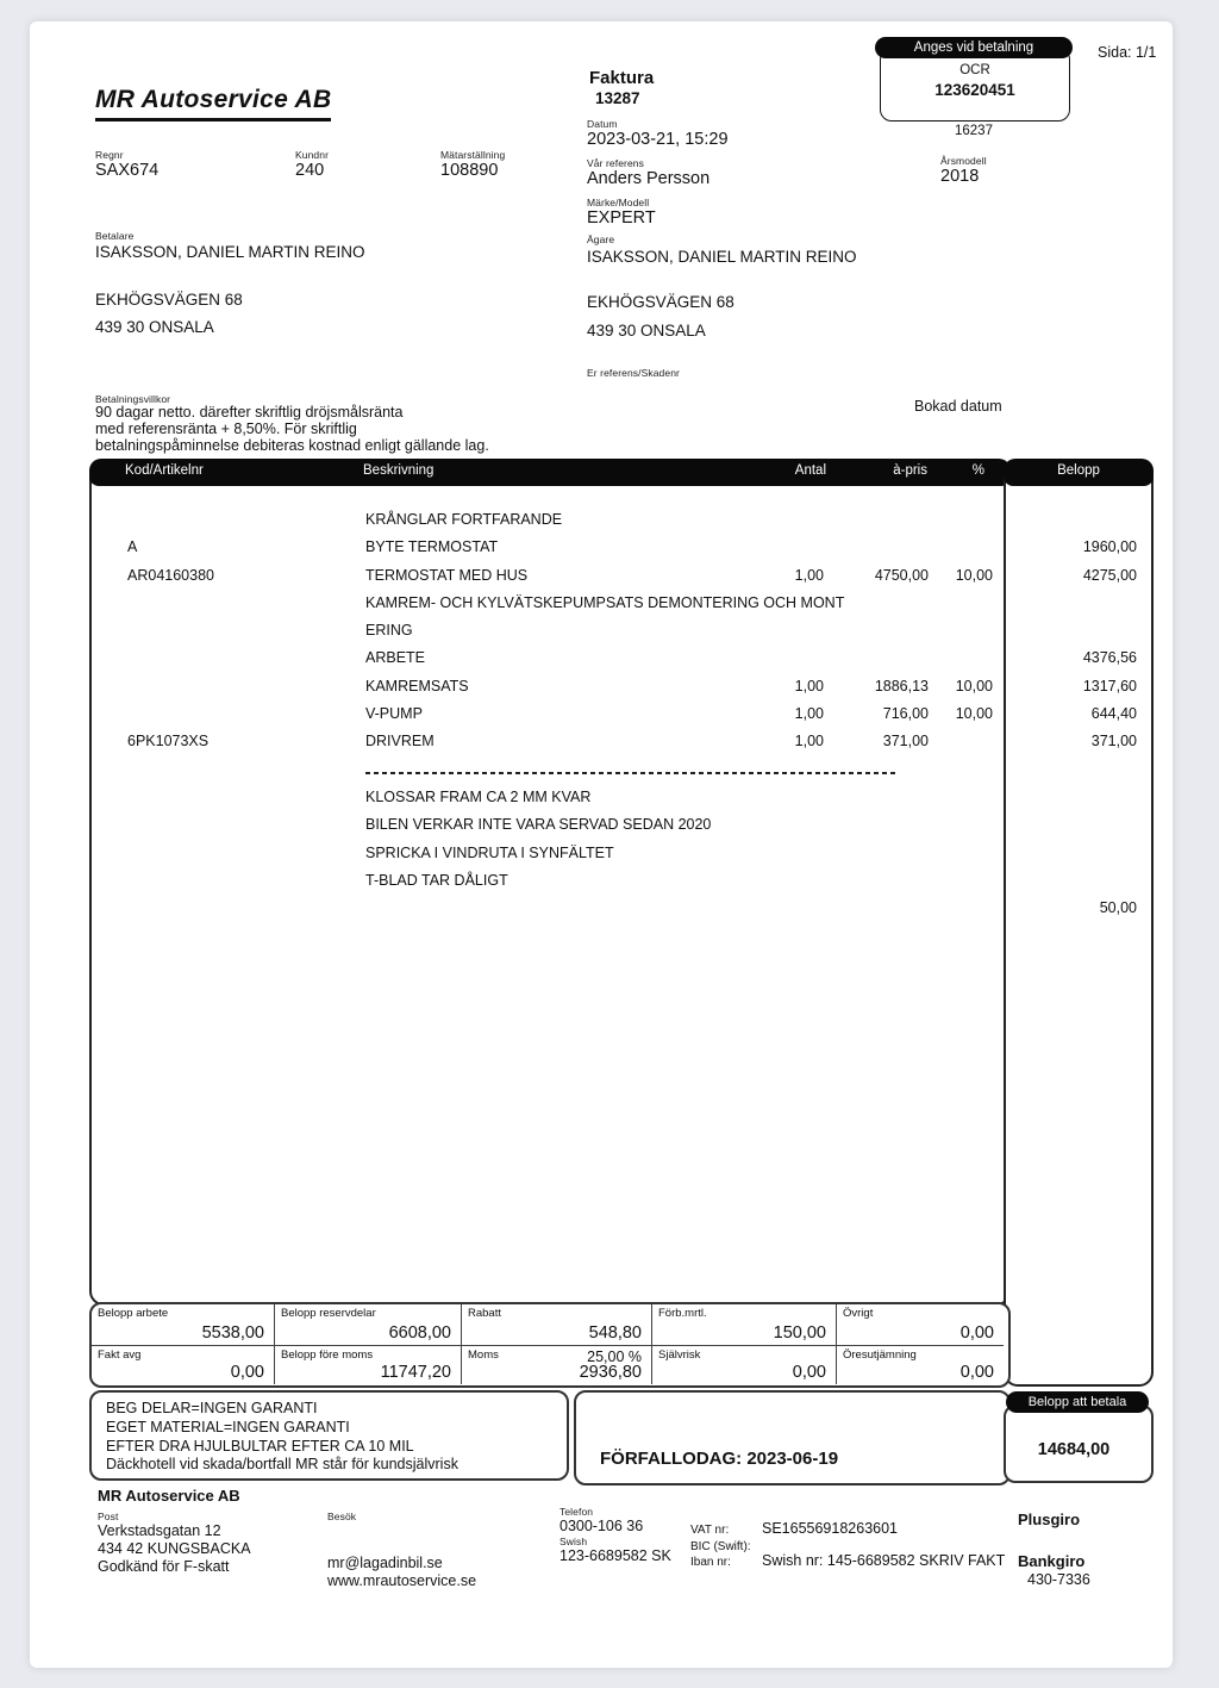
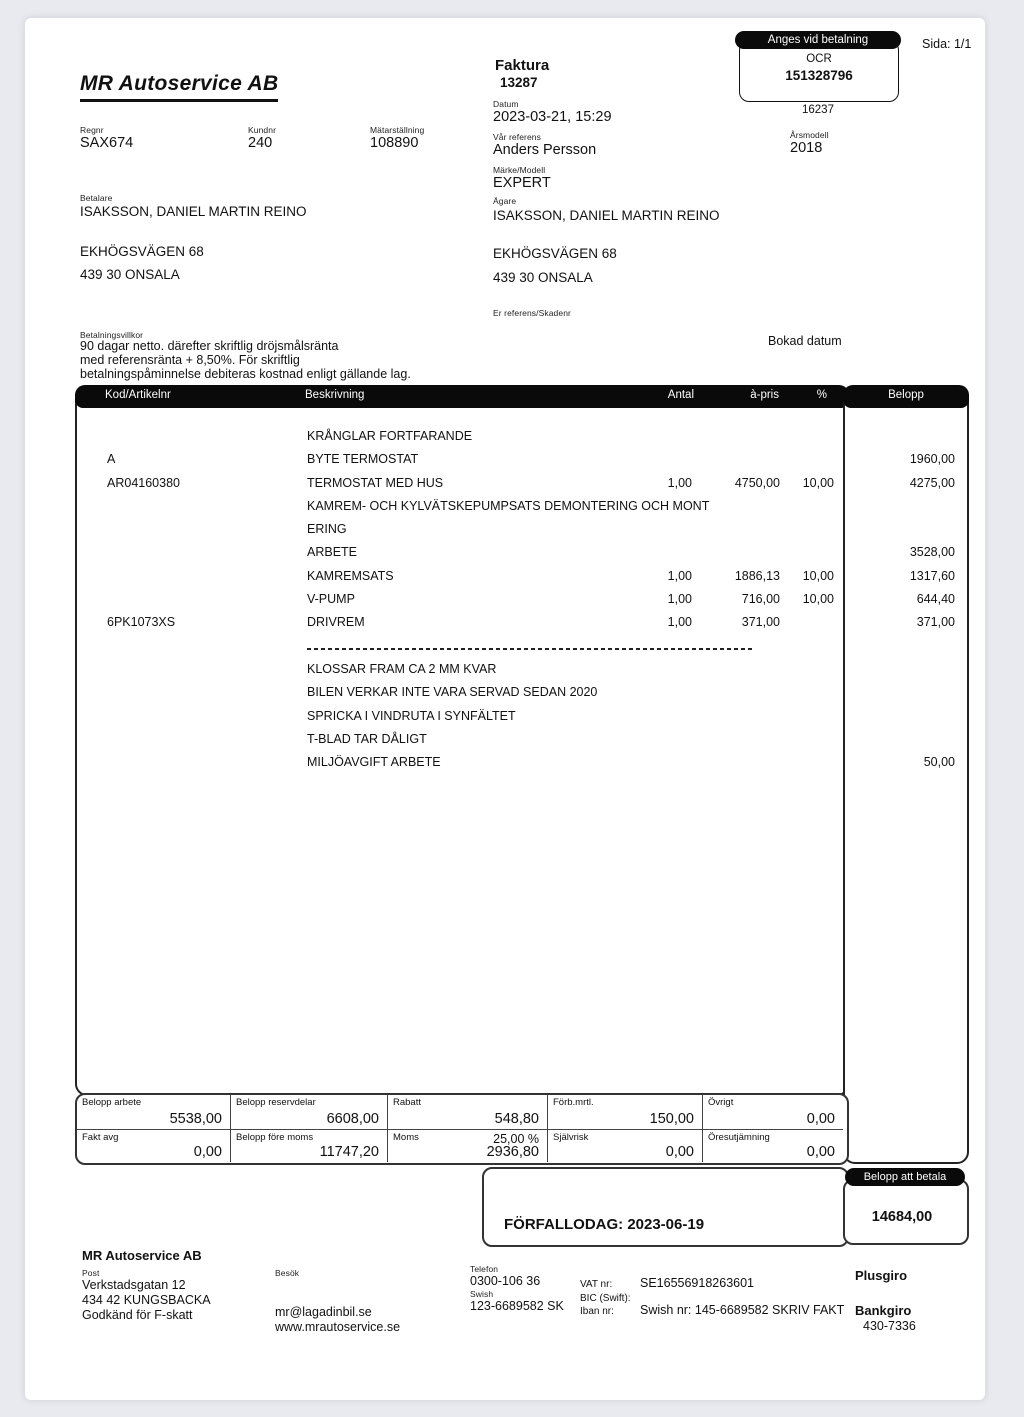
  MR Autoservice AB
  Regnr
  SAX674
  Kundnr
  240
  Mätarställning
  108890
  Faktura
  13287
  Datum
  2023-03-21, 15:29
  Vår referens
  Anders Persson
  Märke/Modell
  EXPERT
  OCR
- 123620451
+ 151328796
  Anges vid betalning
  16237
  Sida: 1/1
  Årsmodell
  2018
  Betalare
  ISAKSSON, DANIEL MARTIN REINO
  EKHÖGSVÄGEN 68
  439 30 ONSALA
  Ägare
  ISAKSSON, DANIEL MARTIN REINO
  EKHÖGSVÄGEN 68
  439 30 ONSALA
  Er referens/Skadenr
  Bokad datum
  Betalningsvillkor
  90 dagar netto. därefter skriftlig dröjsmålsränta
  med referensränta + 8,50%. För skriftlig
  betalningspåminnelse debiteras kostnad enligt gällande lag.
  Kod/Artikelnr
  Beskrivning
  Antal
  à-pris
  %
  KRÅNGLAR FORTFARANDE
  A
  BYTE TERMOSTAT
  AR04160380
  TERMOSTAT MED HUS
  1,00
  4750,00
  10,00
  KAMREM- OCH KYLVÄTSKEPUMPSATS DEMONTERING OCH MONT
  ERING
  ARBETE
  KAMREMSATS
  1,00
  1886,13
  10,00
  V-PUMP
  1,00
  716,00
  10,00
  6PK1073XS
  DRIVREM
  1,00
  371,00
  KLOSSAR FRAM CA 2 MM KVAR
  BILEN VERKAR INTE VARA SERVAD SEDAN 2020
  SPRICKA I VINDRUTA I SYNFÄLTET
  T-BLAD TAR DÅLIGT
+ MILJÖAVGIFT ARBETE
  Belopp
  1960,00
  4275,00
- 4376,56
+ 3528,00
  1317,60
  644,40
  371,00
  50,00
  Belopp arbete
  5538,00
  Belopp reservdelar
  6608,00
  Rabatt
  548,80
  Förb.mrtl.
  150,00
  Övrigt
  0,00
  Fakt avg
  0,00
  Belopp före moms
  11747,20
  Moms
  25,00 %
  2936,80
  Självrisk
  0,00
  Öresutjämning
  0,00
- BEG DELAR=INGEN GARANTI
- EGET MATERIAL=INGEN GARANTI
- EFTER DRA HJULBULTAR EFTER CA 10 MIL
- Däckhotell vid skada/bortfall MR står för kundsjälvrisk
  FÖRFALLODAG: 2023-06-19
  14684,00
  Belopp att betala
  MR Autoservice AB
  Post
  Verkstadsgatan 12
  434 42 KUNGSBACKA
  Godkänd för F-skatt
  Besök
  mr@lagadinbil.se
  www.mrautoservice.se
  Telefon
  0300-106 36
  Swish
  123-6689582 SK
  VAT nr:
  BIC (Swift):
  Iban nr:
  SE16556918263601
  Swish nr: 145-6689582 SKRIV FAKT
  Plusgiro
  Bankgiro
  430-7336
